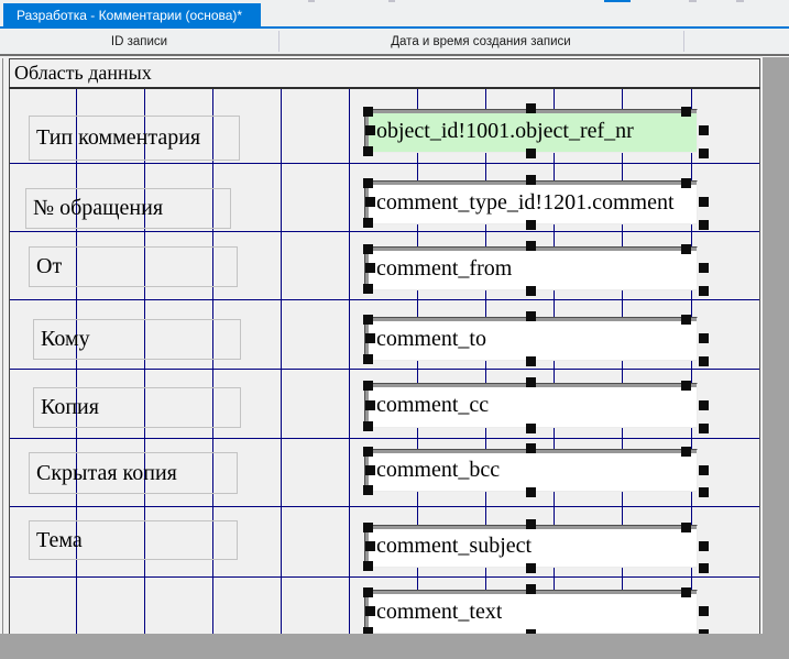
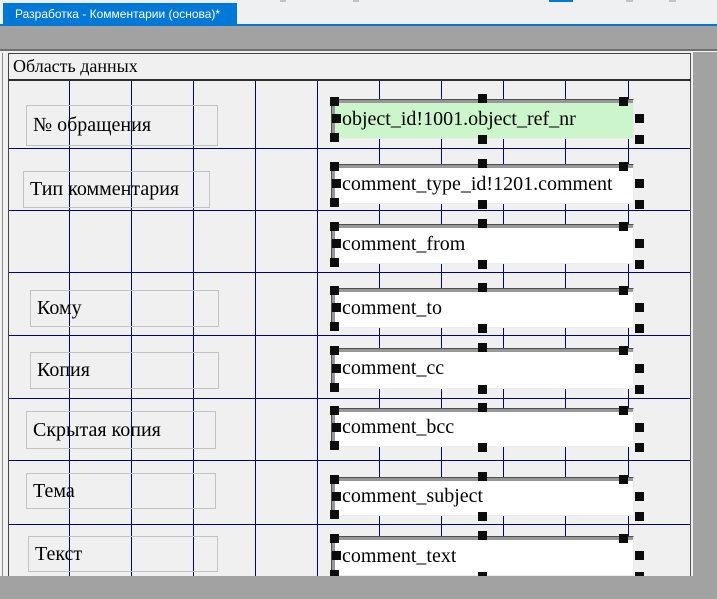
  Разработка - Комментарии (основа)*
- ID записи
- Дата и время создания записи
  Область данных
- Тип комментария
+ № обращения
  object_id!1001.object_ref_nr
- № обращения
+ Тип комментария
  comment_type_id!1201.comment
- От
  comment_from
  Кому
  comment_to
  Копия
  comment_cc
  Скрытая копия
  comment_bcc
  Тема
  comment_subject
+ Текст
  comment_text
